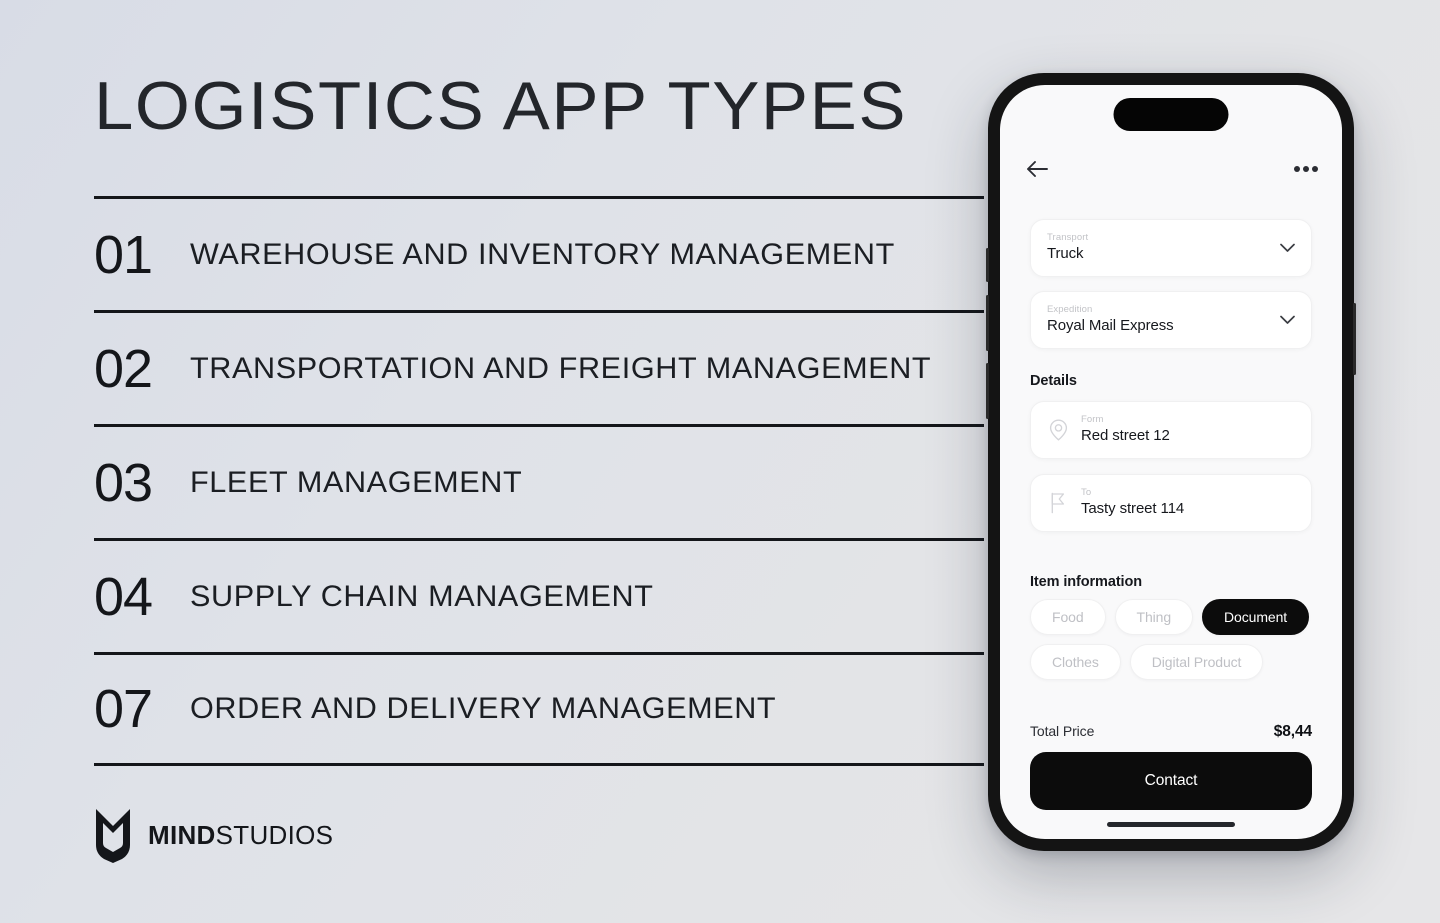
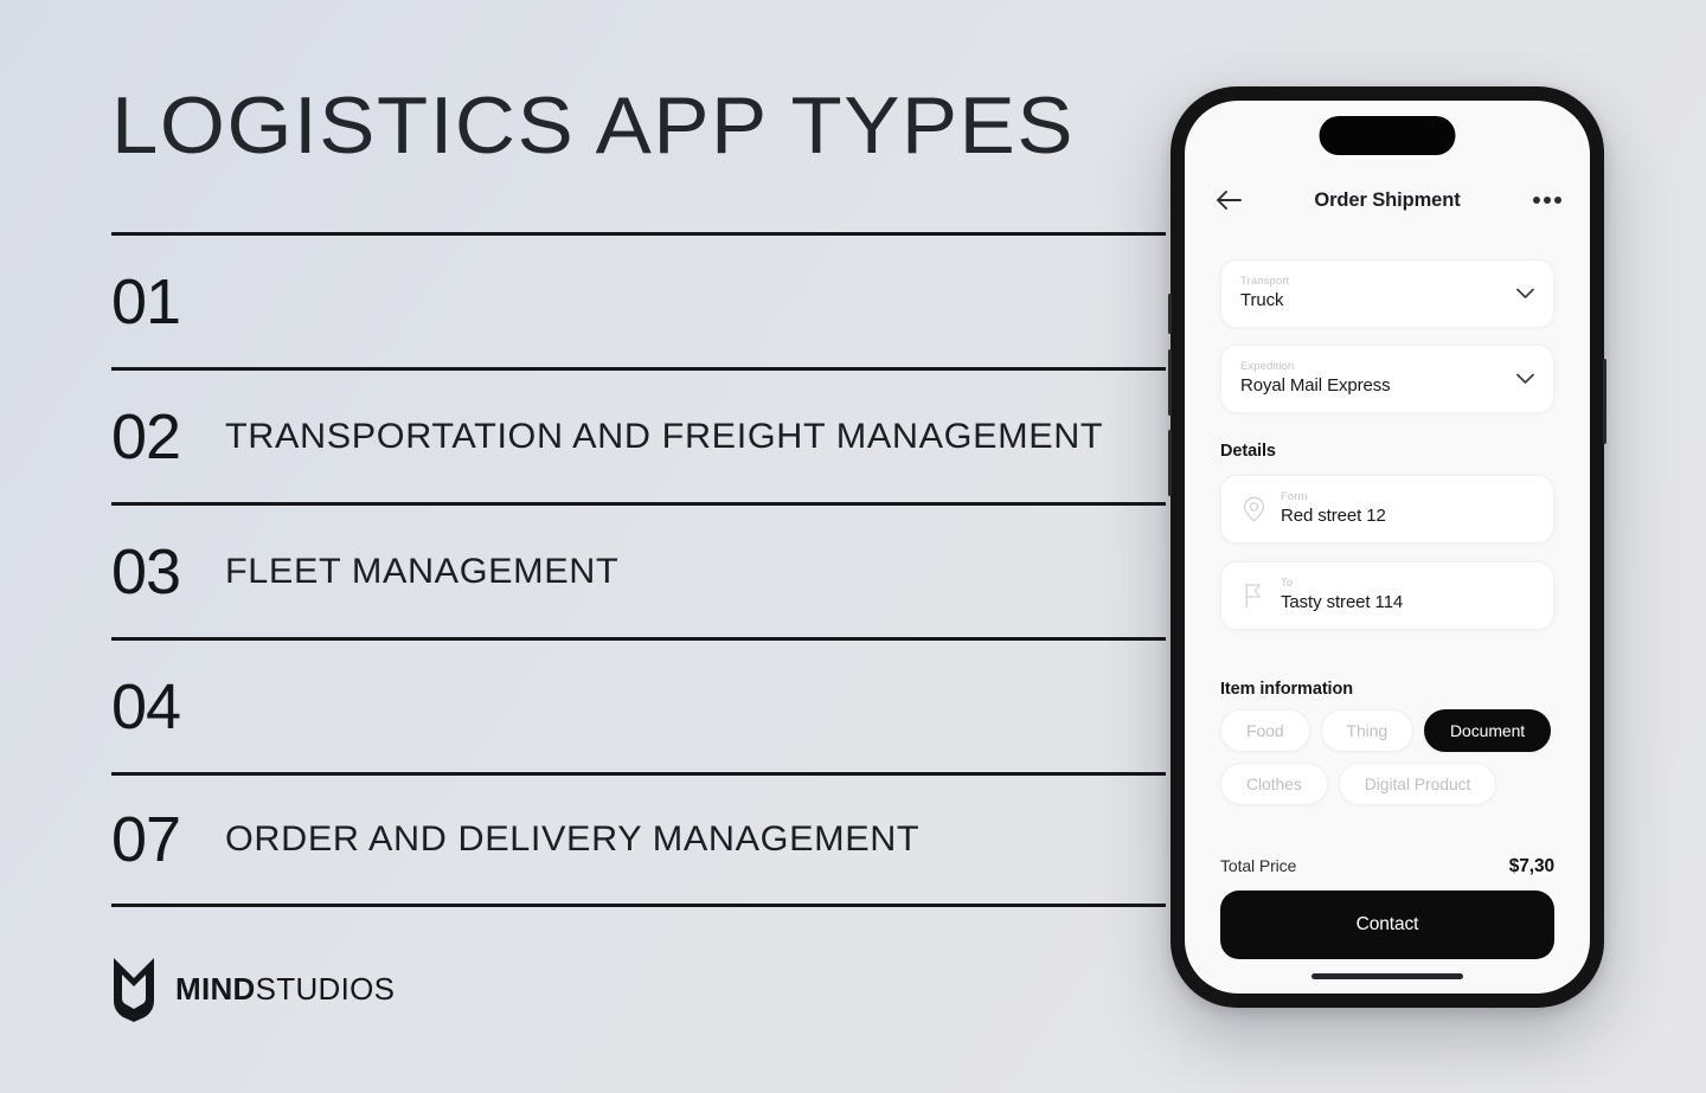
  LOGISTICS APP TYPES
  01
- WAREHOUSE AND INVENTORY MANAGEMENT
  02
  TRANSPORTATION AND FREIGHT MANAGEMENT
  03
  FLEET MANAGEMENT
  04
- SUPPLY CHAIN MANAGEMENT
  07
  ORDER AND DELIVERY MANAGEMENT
  MINDSTUDIOS
+ Order Shipment
  Transport
  Truck
  Expedition
  Royal Mail Express
  Details
  Form
  Red street 12
  To
  Tasty street 114
  Item information
  Food
  Thing
  Document
  Clothes
  Digital Product
  Total Price
- $8,44
+ $7,30
  Contact
